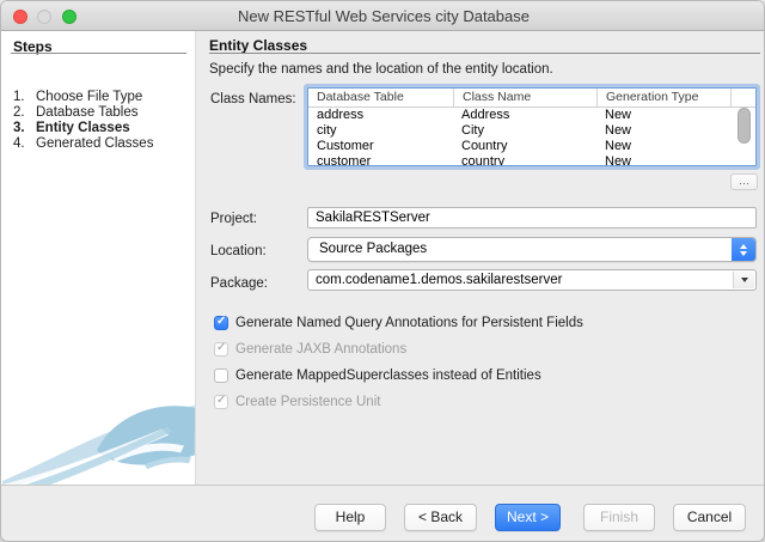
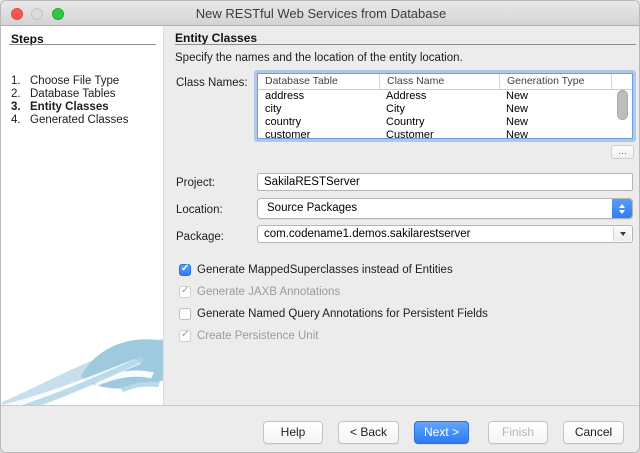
- New RESTful Web Services city Database
+ New RESTful Web Services from Database
  Steps
  1.
  Choose File Type
  2.
  Database Tables
  3.
  Entity Classes
  4.
  Generated Classes
  Entity Classes
  Specify the names and the location of the entity location.
  Class Names:
  Database Table
  Class Name
  Generation Type
  address
  Address
  New
  city
  City
  New
- Customer
+ country
  Country
  New
  customer
- country
+ Customer
  New
  …
  Project:
  SakilaRESTServer
  Location:
  Source Packages
  Package:
  com.codename1.demos.sakilarestserver
- Generate Named Query Annotations for Persistent Fields
+ Generate MappedSuperclasses instead of Entities
  Generate JAXB Annotations
- Generate MappedSuperclasses instead of Entities
+ Generate Named Query Annotations for Persistent Fields
  Create Persistence Unit
  Help
  < Back
  Next >
  Finish
  Cancel
